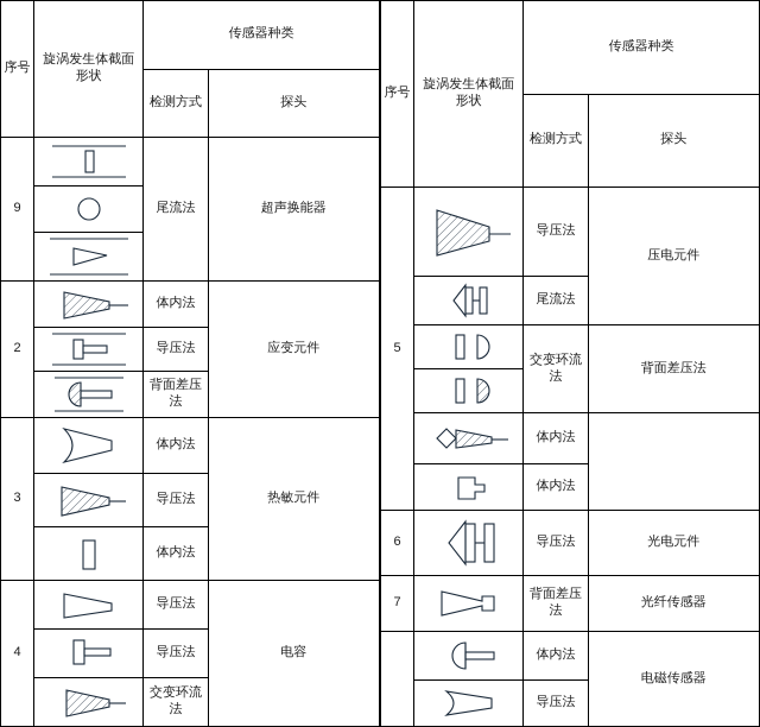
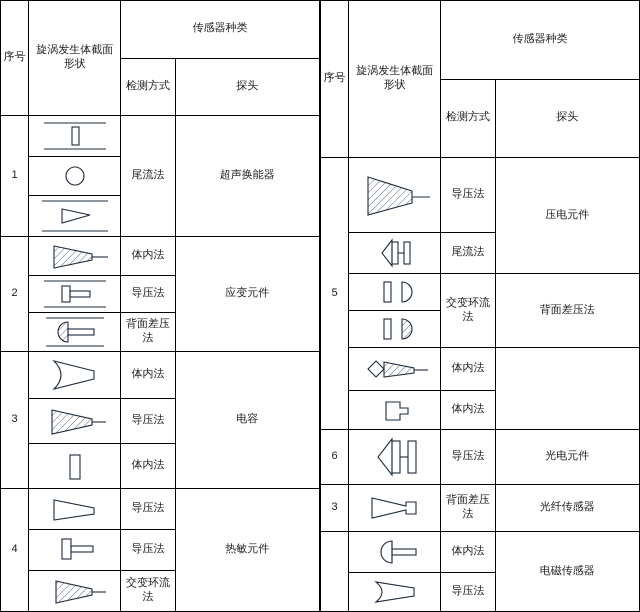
  序号	旋涡发生体截面形状	传感器种类
  检测方式	探头
- 9		尾流法	超声换能器
+ 1		尾流法	超声换能器
  2		体内法	应变元件
  	导压法
  	背面差压法
- 3		体内法	热敏元件
+ 3		体内法	电容
  	导压法
  	体内法
- 4		导压法	电容
+ 4		导压法	热敏元件
  	导压法
  	交变环流法
  序号	旋涡发生体截面形状	传感器种类
  检测方式	探头
  5		导压法	压电元件
  	尾流法
  	交变环流法	背面差压法
  	体内法
  	体内法
  6		导压法	光电元件
- 7		背面差压法	光纤传感器
+ 3		背面差压法	光纤传感器
  		体内法	电磁传感器
  	导压法
